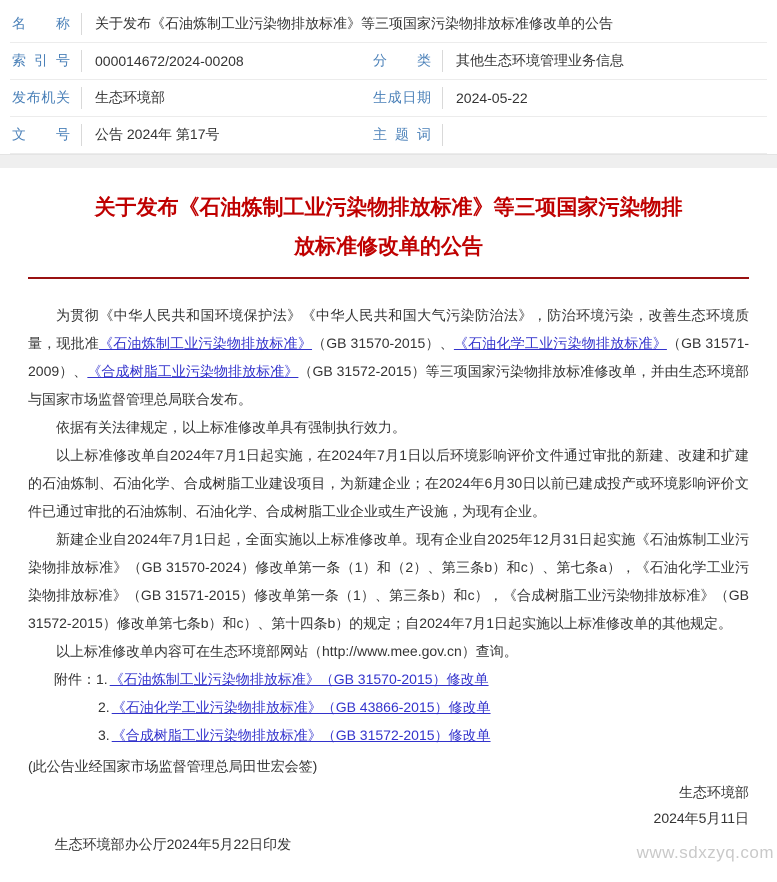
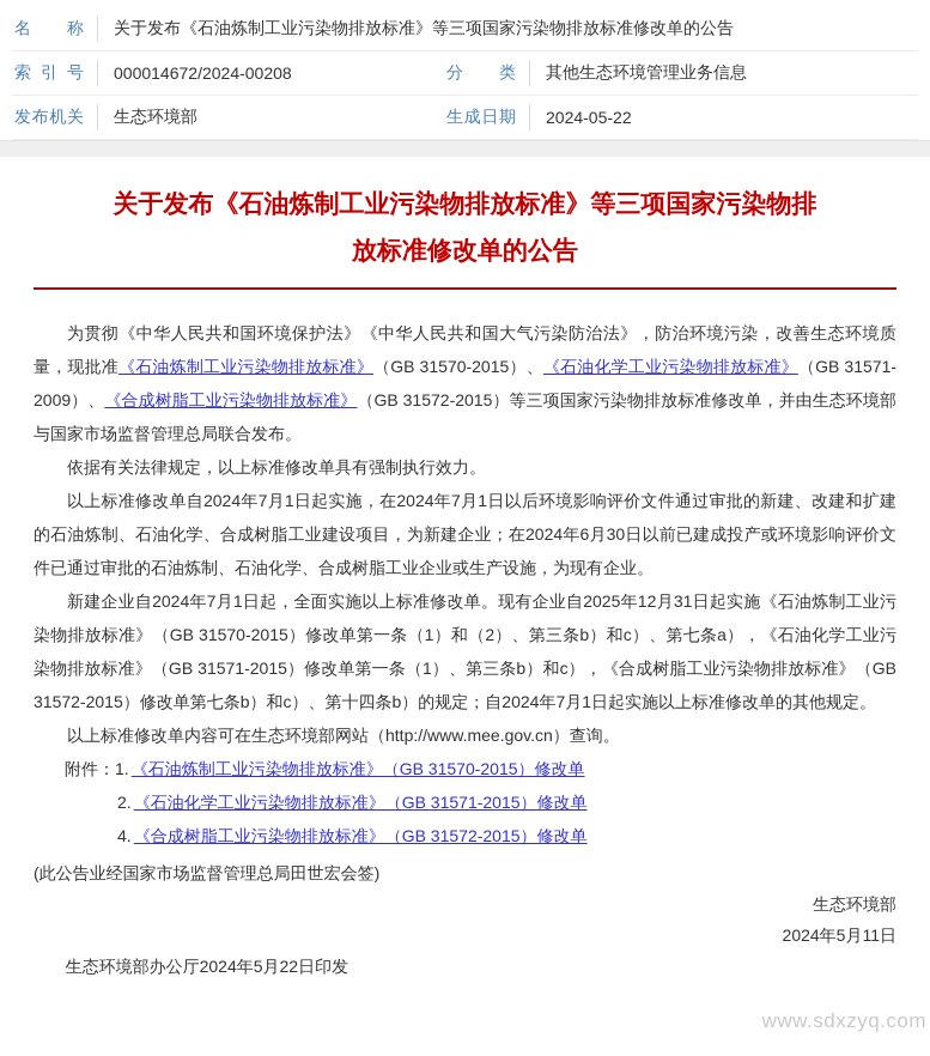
  名称
  关于发布《石油炼制工业污染物排放标准》等三项国家污染物排放标准修改单的公告
  索引号
  000014672/2024-00208
  分类
  其他生态环境管理业务信息
  发布机关
  生态环境部
  生成日期
  2024-05-22
- 文号
- 公告 2024年 第17号
- 主题词
  关于发布《石油炼制工业污染物排放标准》等三项国家污染物排放标准修改单的公告
  为贯彻《中华人民共和国环境保护法》《中华人民共和国大气污染防治法》，防治环境污染，改善生态环境质量，现批准《石油炼制工业污染物排放标准》（GB 31570-2015）、《石油化学工业污染物排放标准》（GB 31571-2009）、《合成树脂工业污染物排放标准》（GB 31572-2015）等三项国家污染物排放标准修改单，并由生态环境部与国家市场监督管理总局联合发布。
  依据有关法律规定，以上标准修改单具有强制执行效力。
  以上标准修改单自2024年7月1日起实施，在2024年7月1日以后环境影响评价文件通过审批的新建、改建和扩建的石油炼制、石油化学、合成树脂工业建设项目，为新建企业；在2024年6月30日以前已建成投产或环境影响评价文件已通过审批的石油炼制、石油化学、合成树脂工业企业或生产设施，为现有企业。
- 新建企业自2024年7月1日起，全面实施以上标准修改单。现有企业自2025年12月31日起实施《石油炼制工业污染物排放标准》（GB 31570-2024）修改单第一条（1）和（2）、第三条b）和c）、第七条a），《石油化学工业污染物排放标准》（GB 31571-2015）修改单第一条（1）、第三条b）和c），《合成树脂工业污染物排放标准》（GB 31572-2015）修改单第七条b）和c）、第十四条b）的规定；自2024年7月1日起实施以上标准修改单的其他规定。
+ 新建企业自2024年7月1日起，全面实施以上标准修改单。现有企业自2025年12月31日起实施《石油炼制工业污染物排放标准》（GB 31570-2015）修改单第一条（1）和（2）、第三条b）和c）、第七条a），《石油化学工业污染物排放标准》（GB 31571-2015）修改单第一条（1）、第三条b）和c），《合成树脂工业污染物排放标准》（GB 31572-2015）修改单第七条b）和c）、第十四条b）的规定；自2024年7月1日起实施以上标准修改单的其他规定。
  以上标准修改单内容可在生态环境部网站（http://www.mee.gov.cn）查询。
  附件：1. 《石油炼制工业污染物排放标准》（GB 31570-2015）修改单
- 2. 《石油化学工业污染物排放标准》（GB 43866-2015）修改单
+ 2. 《石油化学工业污染物排放标准》（GB 31571-2015）修改单
- 3. 《合成树脂工业污染物排放标准》（GB 31572-2015）修改单
+ 4. 《合成树脂工业污染物排放标准》（GB 31572-2015）修改单
  (此公告业经国家市场监督管理总局田世宏会签)
  生态环境部
  2024年5月11日
  生态环境部办公厅2024年5月22日印发
  www.sdxzyq.com
